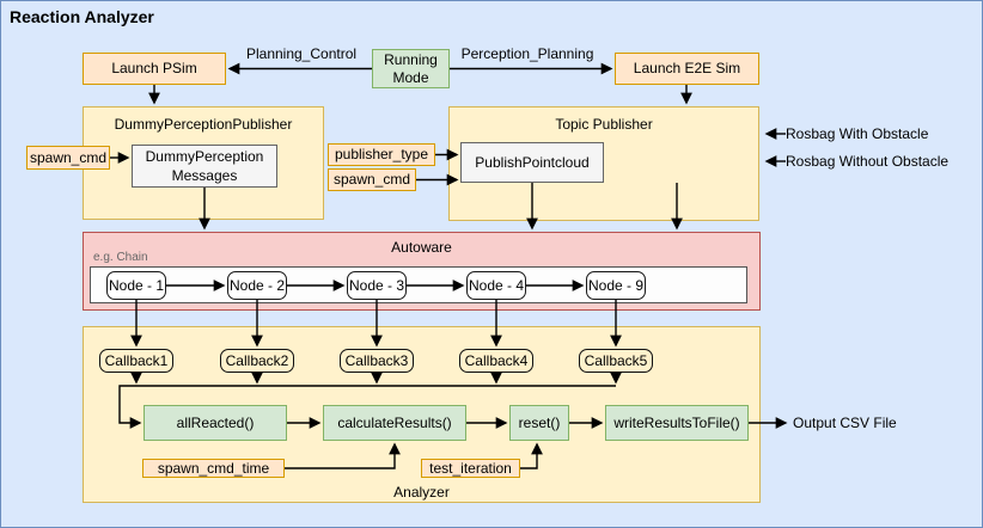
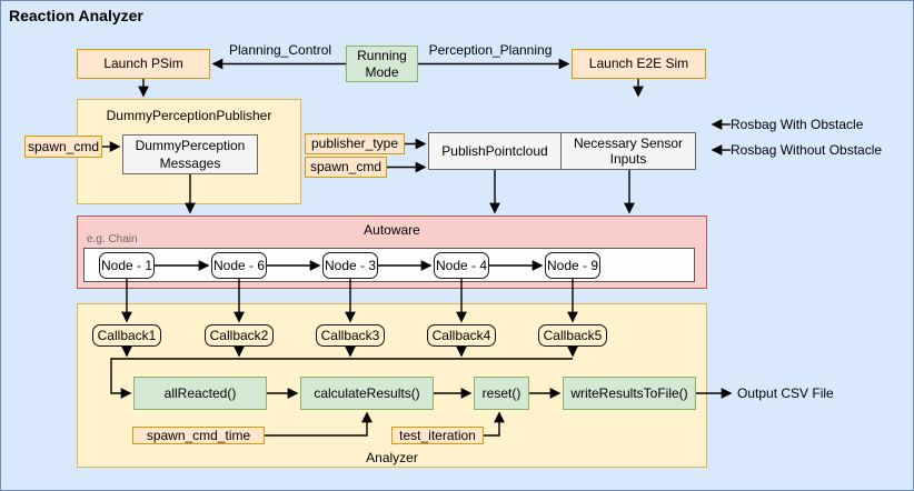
  Reaction Analyzer
  Launch PSim
  Running Mode
  Launch E2E Sim
  Planning_Control
  Perception_Planning
  DummyPerceptionPublisher
  DummyPerception Messages
  spawn_cmd
- Topic Publisher
  PublishPointcloud
+ Necessary Sensor Inputs
  publisher_type
  spawn_cmd
  Rosbag With Obstacle
  Rosbag Without Obstacle
  Autoware
  e.g. Chain
  Node - 1
- Node - 2
+ Node - 6
  Node - 3
  Node - 4
  Node - 9
  Analyzer
  Callback1
  Callback2
  Callback3
  Callback4
  Callback5
  allReacted()
  calculateResults()
  reset()
  writeResultsToFile()
  spawn_cmd_time
  test_iteration
  Output CSV File
